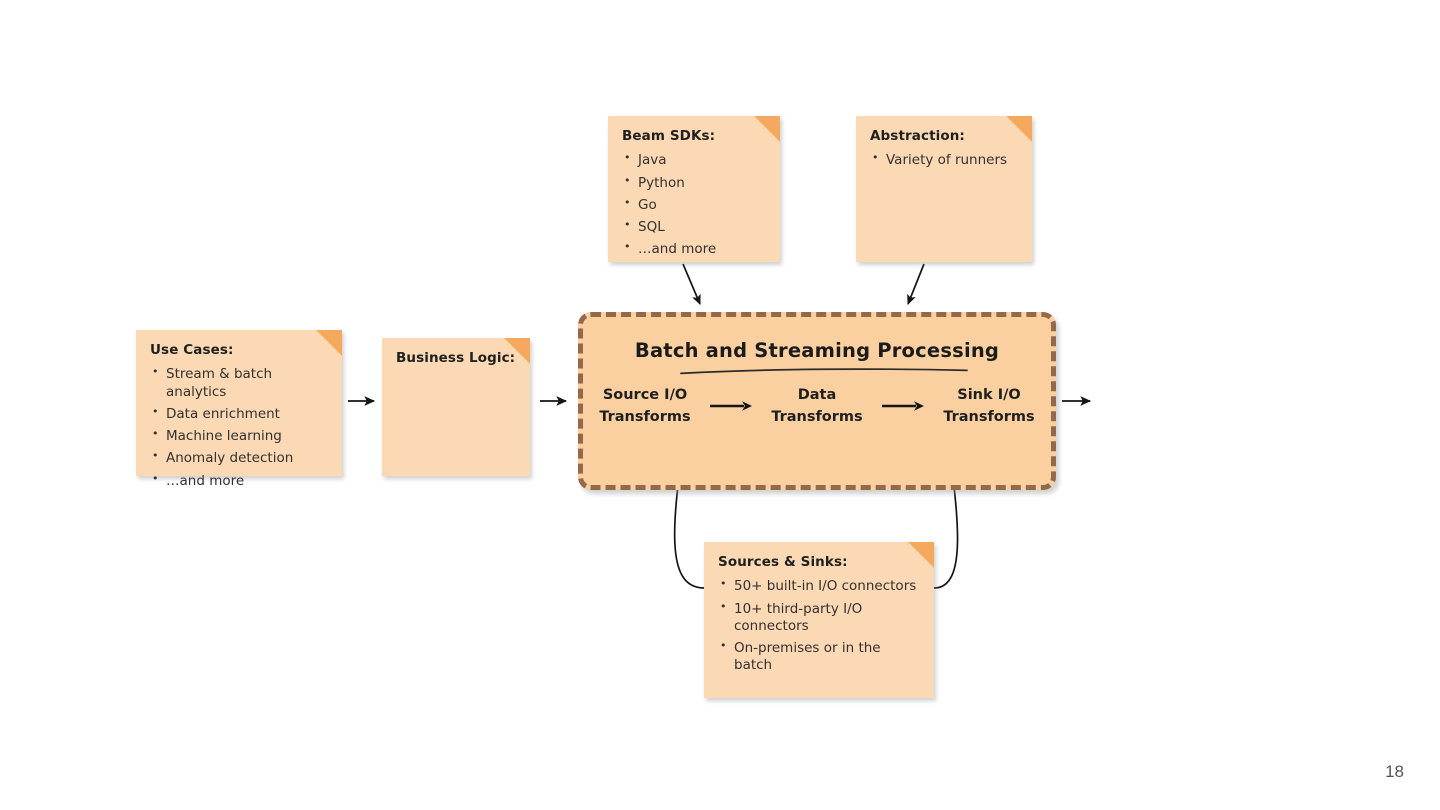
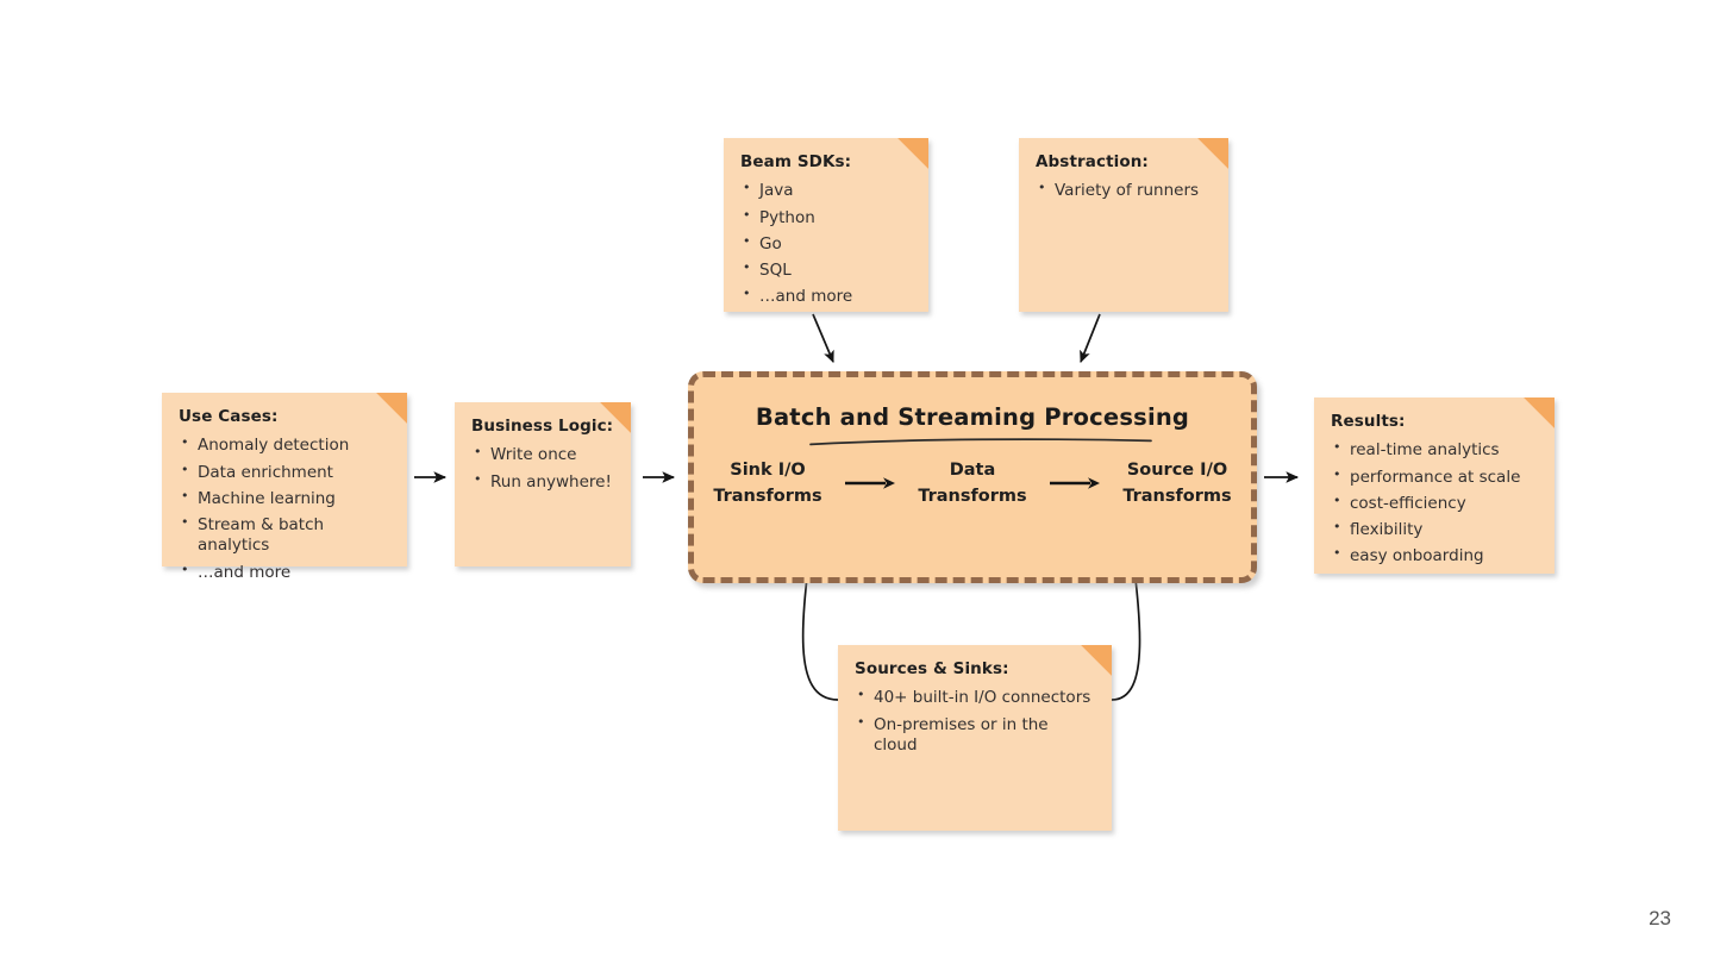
  Use Cases:
- Stream & batch analytics
+ Anomaly detection
  Data enrichment
  Machine learning
- Anomaly detection
+ Stream & batch analytics
  …and more
  Business Logic:
+ Write once
+ Run anywhere!
  Beam SDKs:
  Java
  Python
  Go
  SQL
  …and more
  Abstraction:
  Variety of runners
  Batch and Streaming Processing
- Source I/O
+ Sink I/O
  Transforms
  Data
  Transforms
- Sink I/O
+ Source I/O
  Transforms
+ Results:
+ real-time analytics
+ performance at scale
+ cost-efficiency
+ flexibility
+ easy onboarding
  Sources & Sinks:
- 50+ built-in I/O connectors
+ 40+ built-in I/O connectors
- 10+ third-party I/O connectors
- On-premises or in the batch
+ On-premises or in the cloud
- 18
+ 23
